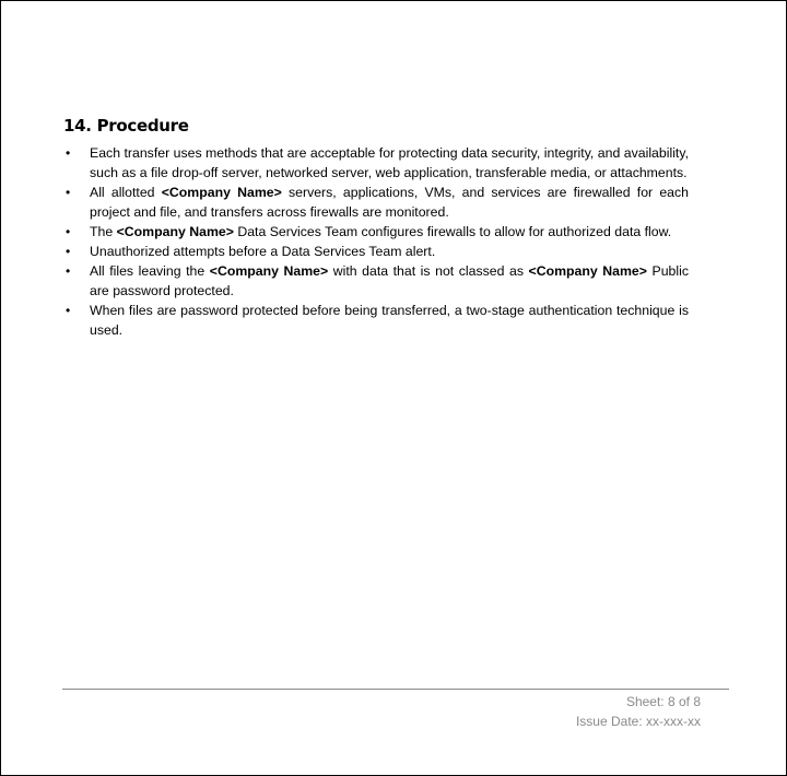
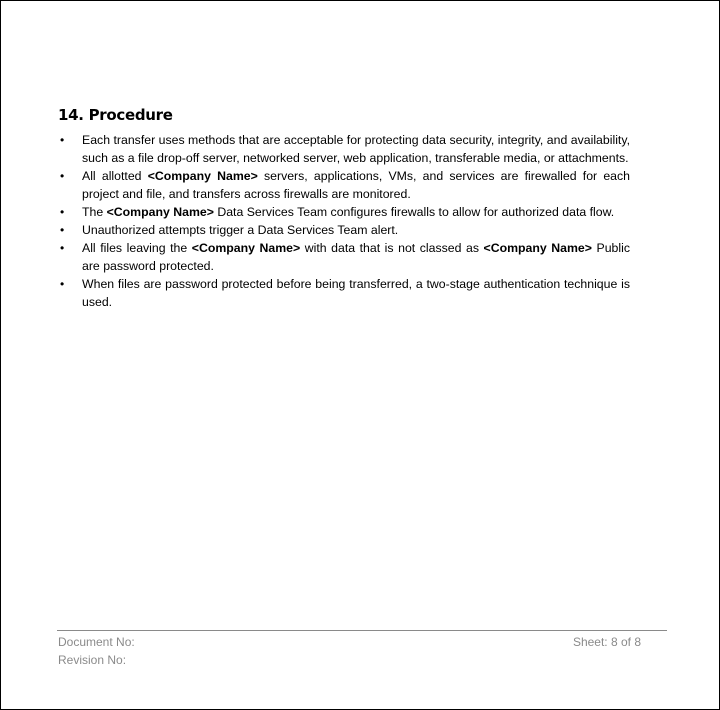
  14. Procedure
  •
  Each transfer uses methods that are acceptable for protecting data security, integrity, and availability, such as a file drop-off server, networked server, web application, transferable media, or attachments.
  •
  All allotted <Company Name> servers, applications, VMs, and services are firewalled for each project and file, and transfers across firewalls are monitored.
  •
  The <Company Name> Data Services Team configures firewalls to allow for authorized data flow.
  •
- Unauthorized attempts before a Data Services Team alert.
+ Unauthorized attempts trigger a Data Services Team alert.
  •
  All files leaving the <Company Name> with data that is not classed as <Company Name> Public are password protected.
  •
  When files are password protected before being transferred, a two-stage authentication technique is used.
+ Document No:
+ Revision No:
  Sheet: 8 of 8
- Issue Date: xx-xxx-xx
